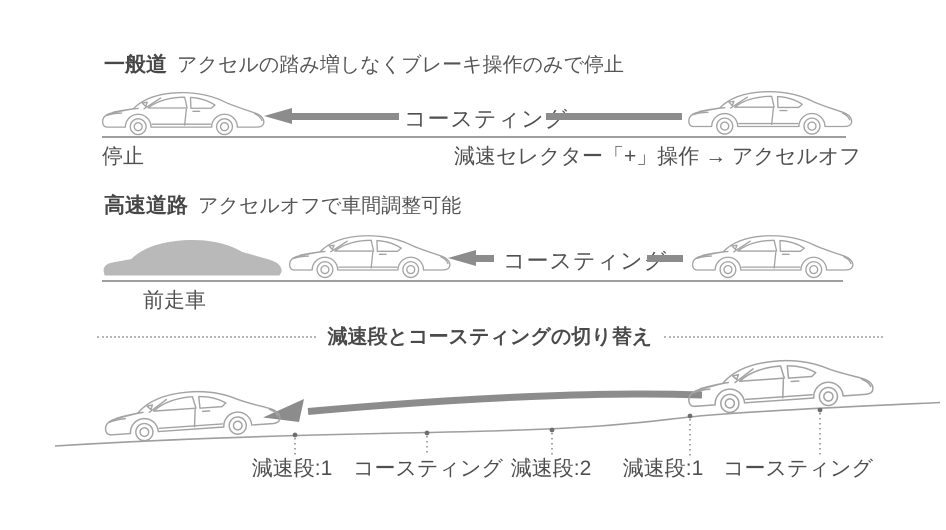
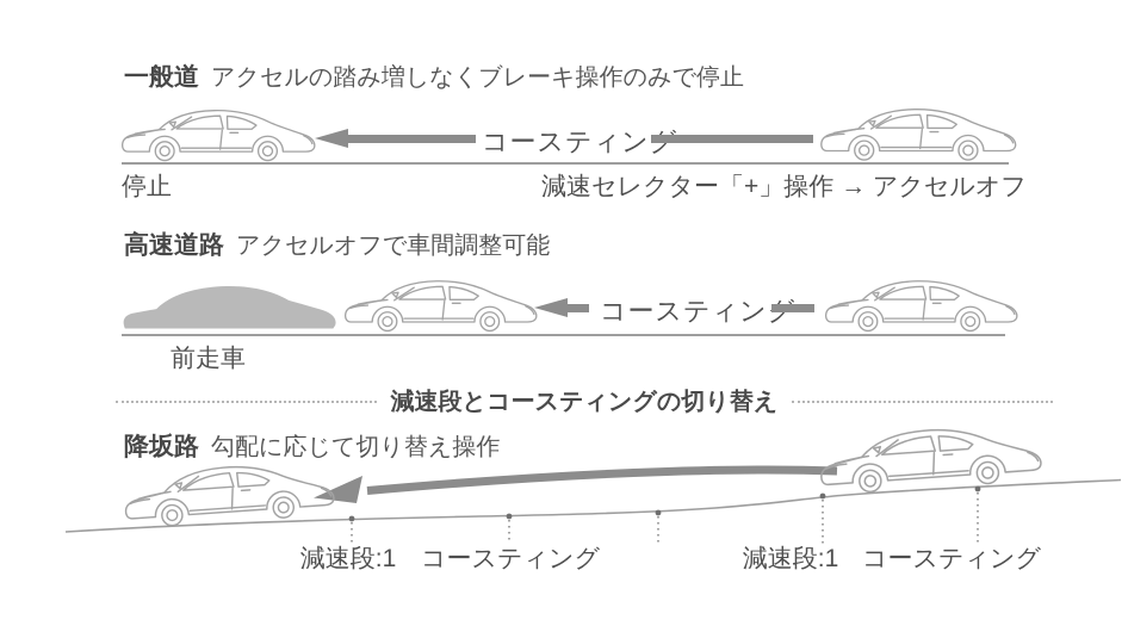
  一般道 アクセルの踏み増しなくブレーキ操作のみで停止
  コースティン
  停止
  減速セレクター「+」操作 → アクセルオフ
  高速道路 アクセルオフで車間調整可能
  前走車
  コースティン
  減速段とコースティングの切り替え
+ 降坂路 勾配に応じて切り替え操作
  減速段:1
  コースティング
- 減速段:2
  減速段:1
  コースティング
